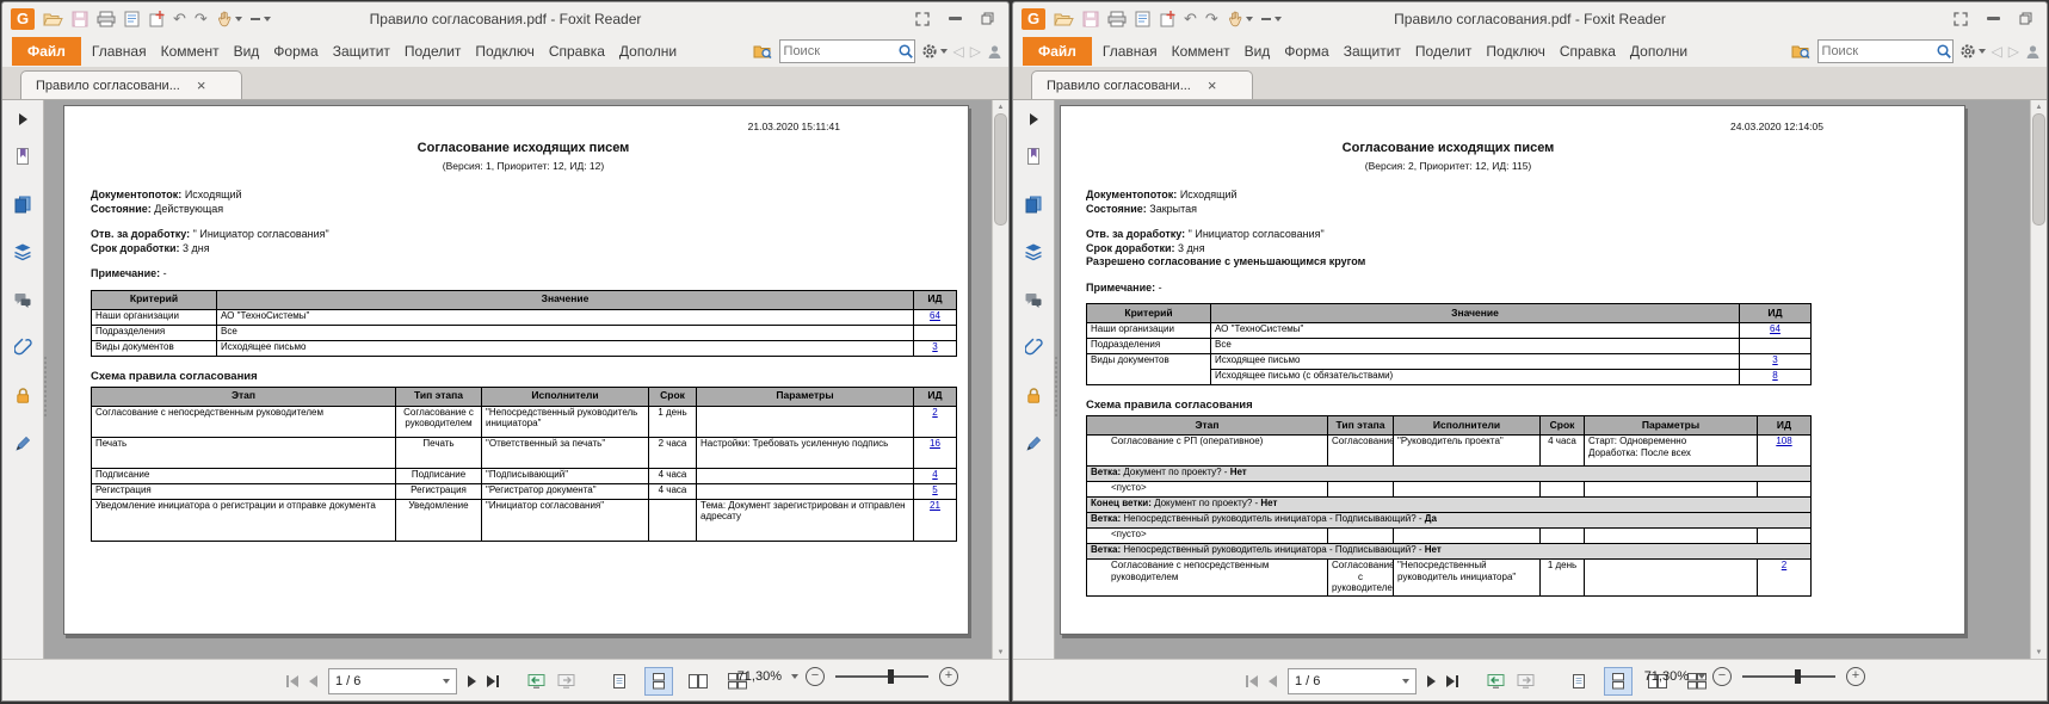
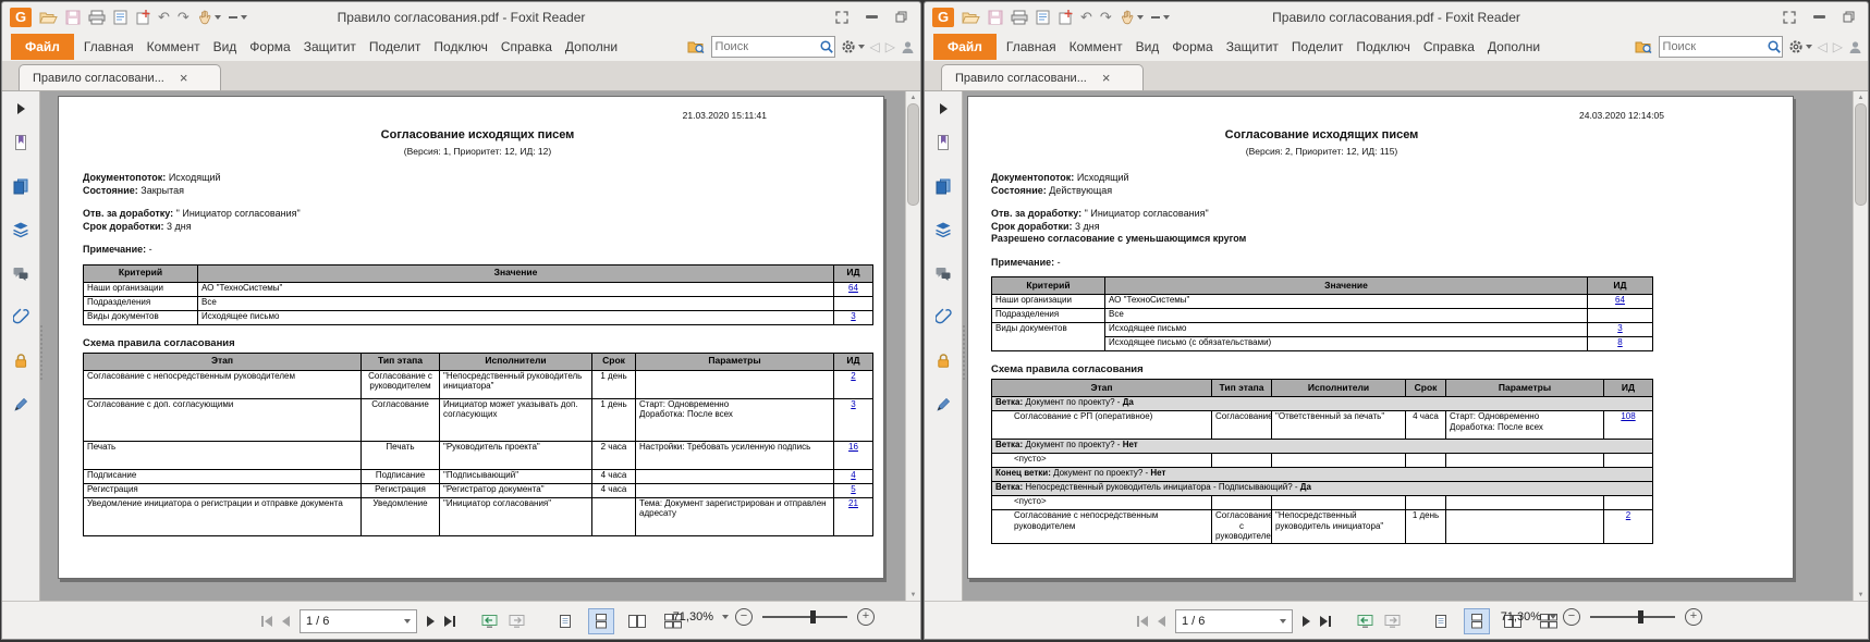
  G
  ↶
  ↷
  Правило согласования.pdf - Foxit Reader
  Файл
  Главная
  Коммент
  Вид
  Форма
  Защитит
  Поделит
  Подключ
  Справка
  Дополни
  Поиск
  ◁
  ▷
  Правило согласовани...
  ×
  21.03.2020 15:11:41
  Согласование исходящих писем
  (Версия: 1, Приоритет: 12, ИД: 12)
  Документопоток: Исходящий
- Состояние: Действующая
+ Состояние: Закрытая
  Отв. за доработку: " Инициатор согласования"
  Срок доработки: 3 дня
  Примечание: -
  Критерий	Значение	ИД
  Наши организации	АО "ТехноСистемы"	64
  Подразделения	Все
  Виды документов	Исходящее письмо	3
  Схема правила согласования
  Этап	Тип этапа	Исполнители	Срок	Параметры	ИД
  Согласование с непосредственным руководителем	Согласование с руководителем	"Непосредственный руководитель инициатора"	1 день		2
+ Согласование с доп. согласующими	Согласование	Инициатор может указывать доп. согласующих	1 день	Старт: Одновременно Доработка: После всех	3
- Печать	Печать	"Ответственный за печать"	2 часа	Настройки: Требовать усиленную подпись	16
+ Печать	Печать	"Руководитель проекта"	2 часа	Настройки: Требовать усиленную подпись	16
  Подписание	Подписание	"Подписывающий"	4 часа		4
  Регистрация	Регистрация	"Регистратор документа"	4 часа		5
  Уведомление инициатора о регистрации и отправке документа	Уведомление	"Инициатор согласования"		Тема: Документ зарегистрирован и отправлен адресату	21
  1 / 6
  71,30%
  −
  +
  G
  ↶
  ↷
  Правило согласования.pdf - Foxit Reader
  Файл
  Главная
  Коммент
  Вид
  Форма
  Защитит
  Поделит
  Подключ
  Справка
  Дополни
  Поиск
  ◁
  ▷
  Правило согласовани...
  ×
  24.03.2020 12:14:05
  Согласование исходящих писем
  (Версия: 2, Приоритет: 12, ИД: 115)
  Документопоток: Исходящий
- Состояние: Закрытая
+ Состояние: Действующая
  Отв. за доработку: " Инициатор согласования"
  Срок доработки: 3 дня
  Разрешено согласование с уменьшающимся кругом
  Примечание: -
  Критерий	Значение	ИД
  Наши организации	АО "ТехноСистемы"	64
  Подразделения	Все
  Виды документов	Исходящее письмо	3
  Исходящее письмо (с обязательствами)	8
  Схема правила согласования
  Этап	Тип этапа	Исполнители	Срок	Параметры	ИД
+ Ветка: Документ по проекту? - Да
- Согласование с РП (оперативное)	Согласование	"Руководитель проекта"	4 часа	Старт: Одновременно Доработка: После всех	108
+ Согласование с РП (оперативное)	Согласование	"Ответственный за печать"	4 часа	Старт: Одновременно Доработка: После всех	108
  Ветка: Документ по проекту? - Нет
  <пусто>
  Конец ветки: Документ по проекту? - Нет
  Ветка: Непосредственный руководитель инициатора - Подписывающий? - Да
  <пусто>
- Ветка: Непосредственный руководитель инициатора - Подписывающий? - Нет
  Согласование с непосредственным руководителем	Согласование с руководителе	"Непосредственный руководитель инициатора"	1 день		2
  1 / 6
  71,30%
  −
  +
